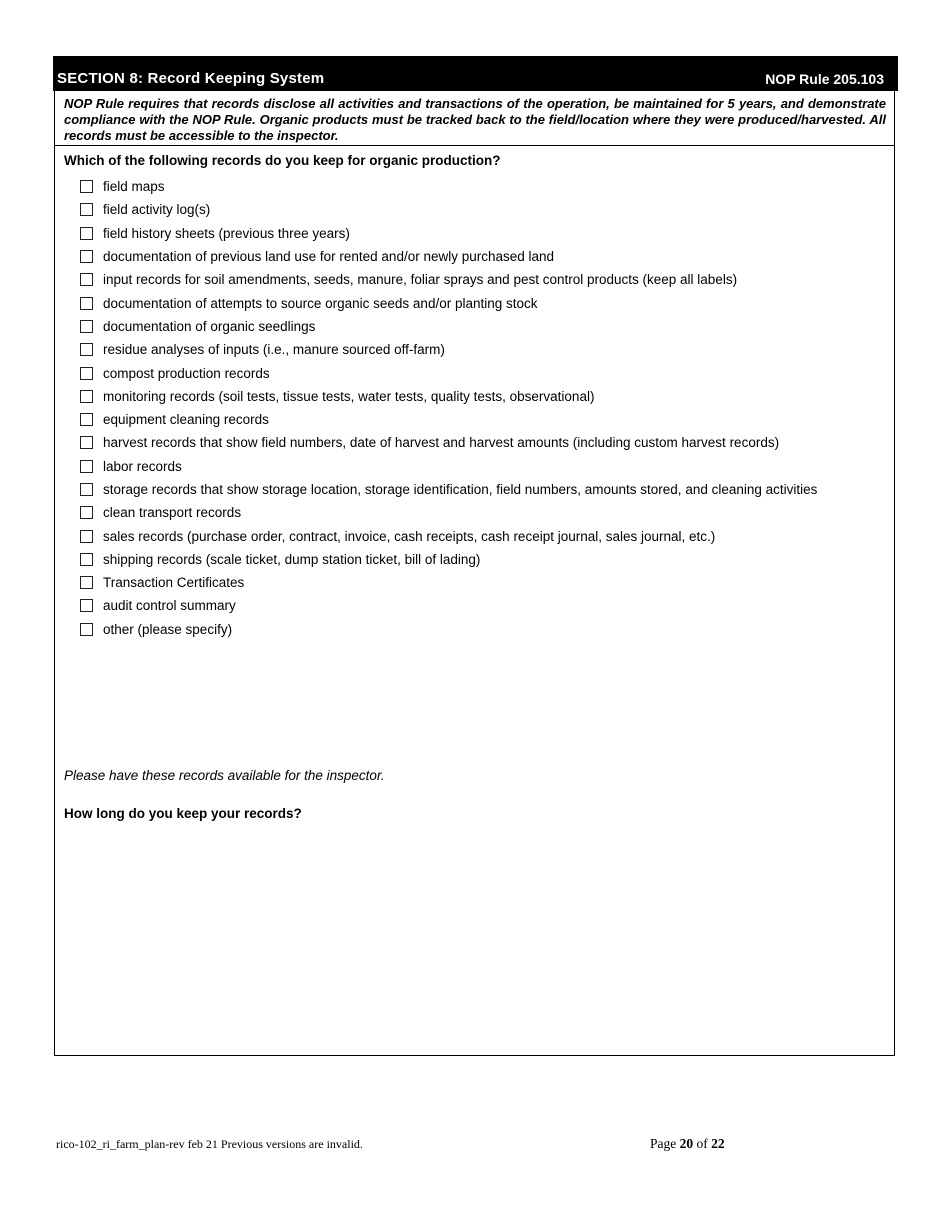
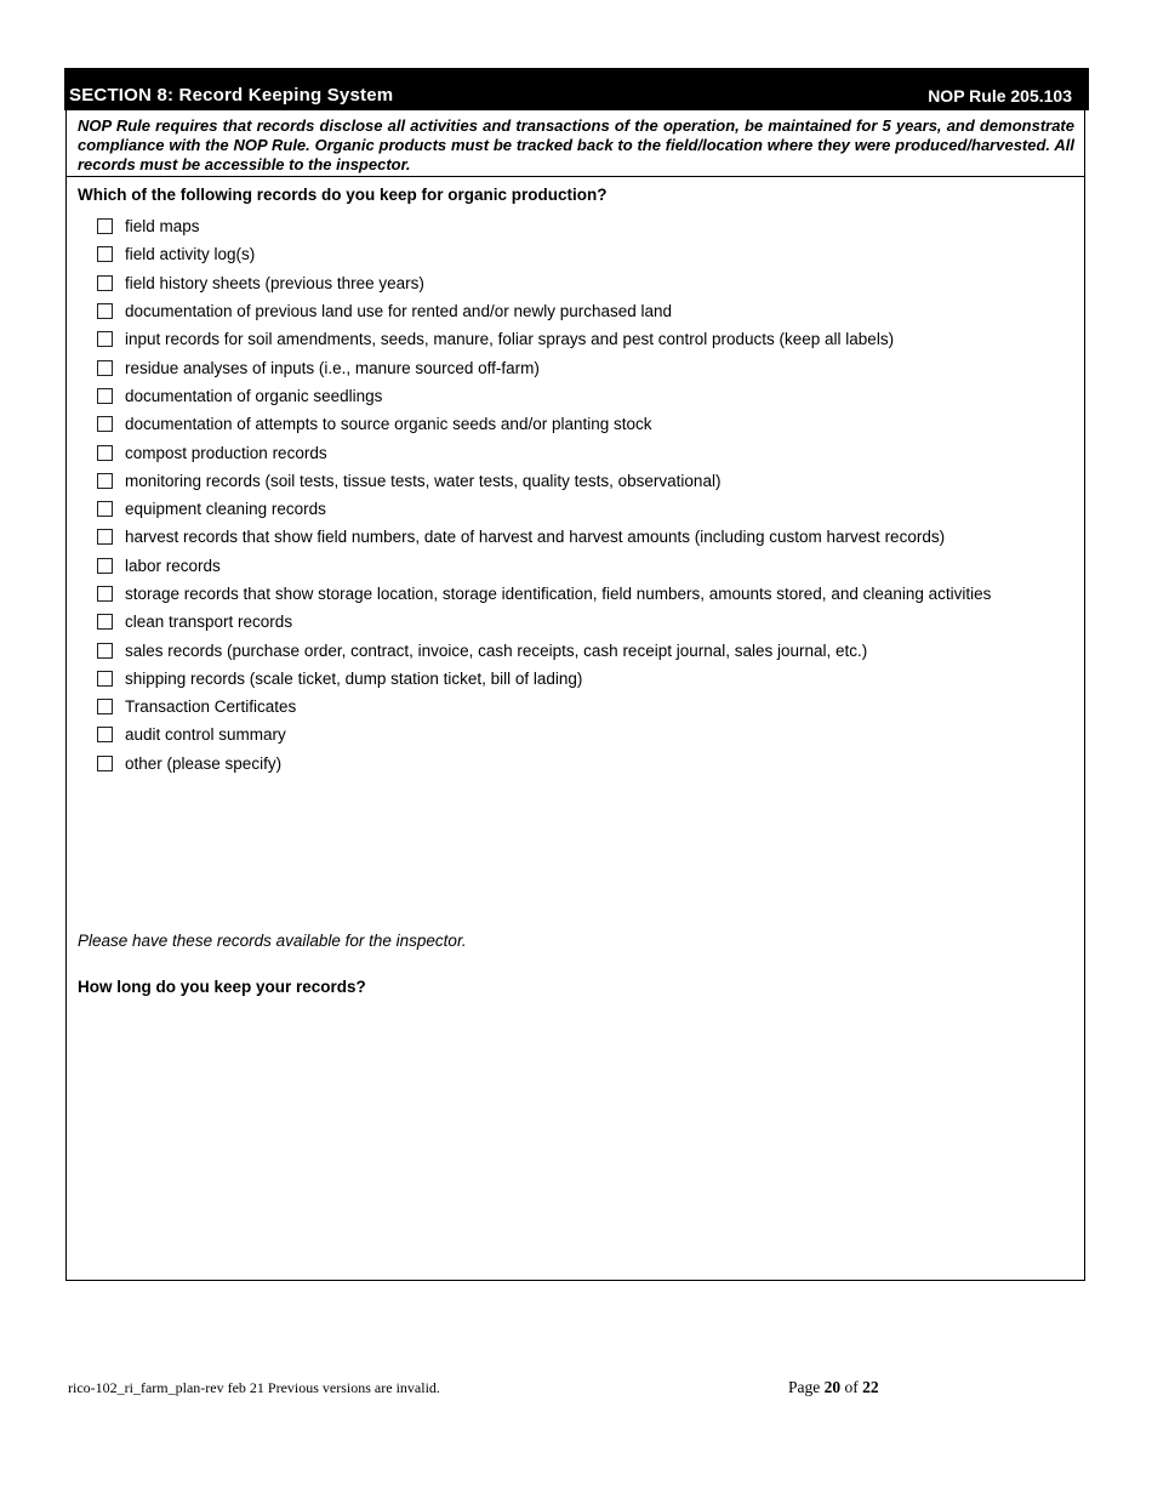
  SECTION 8: Record Keeping System
  NOP Rule 205.103
  NOP Rule requires that records disclose all activities and transactions of the operation, be maintained for 5 years, and demonstrate compliance with the NOP Rule. Organic products must be tracked back to the field/location where they were produced/harvested. All records must be accessible to the inspector.
  Which of the following records do you keep for organic production?
  field maps
  field activity log(s)
  field history sheets (previous three years)
  documentation of previous land use for rented and/or newly purchased land
  input records for soil amendments, seeds, manure, foliar sprays and pest control products (keep all labels)
- documentation of attempts to source organic seeds and/or planting stock
+ residue analyses of inputs (i.e., manure sourced off-farm)
  documentation of organic seedlings
- residue analyses of inputs (i.e., manure sourced off-farm)
+ documentation of attempts to source organic seeds and/or planting stock
  compost production records
  monitoring records (soil tests, tissue tests, water tests, quality tests, observational)
  equipment cleaning records
  harvest records that show field numbers, date of harvest and harvest amounts (including custom harvest records)
  labor records
  storage records that show storage location, storage identification, field numbers, amounts stored, and cleaning activities
  clean transport records
  sales records (purchase order, contract, invoice, cash receipts, cash receipt journal, sales journal, etc.)
  shipping records (scale ticket, dump station ticket, bill of lading)
  Transaction Certificates
  audit control summary
  other (please specify)
  Please have these records available for the inspector.
  How long do you keep your records?
  rico-102_ri_farm_plan-rev feb 21 Previous versions are invalid.
  Page 20 of 22
